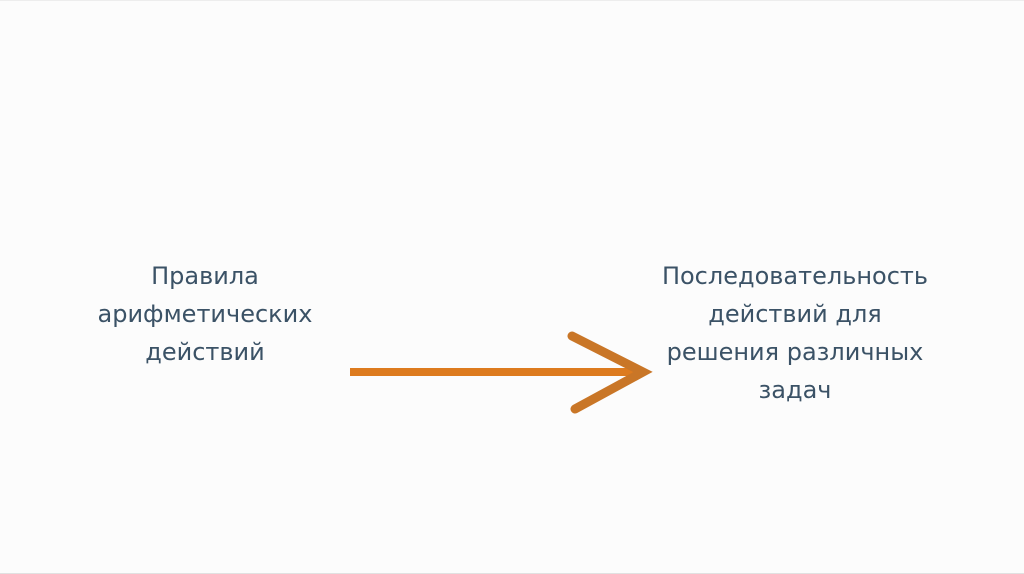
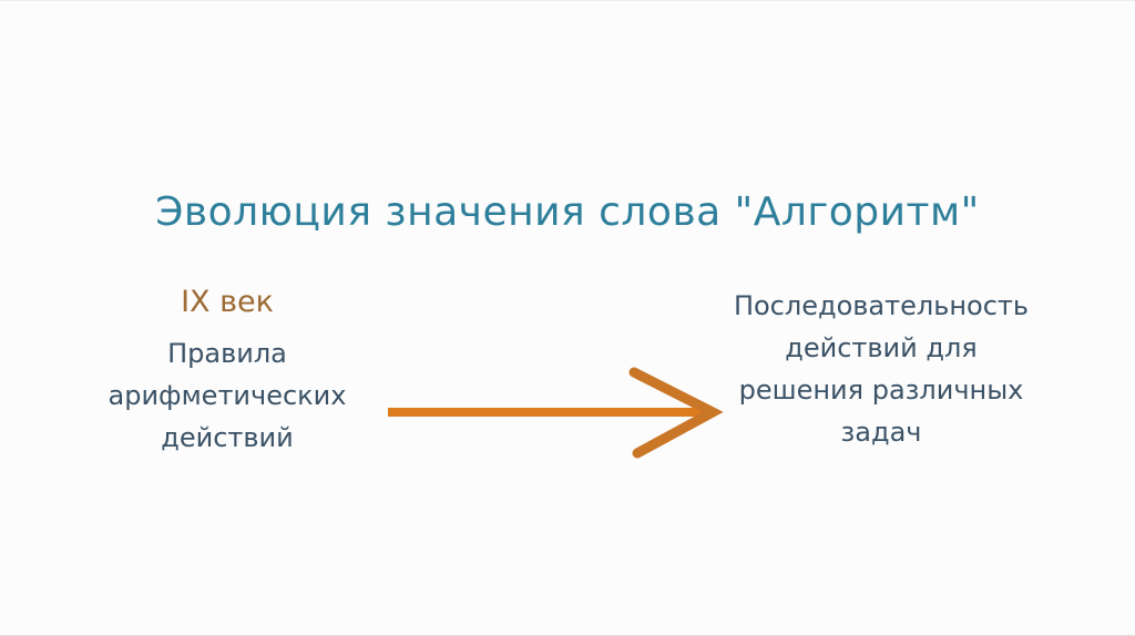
+ Эволюция значения слова "Алгоритм"
+ IX век
  Правила
  арифметических
  действий
  Последовательность
  действий для
  решения различных
  задач
